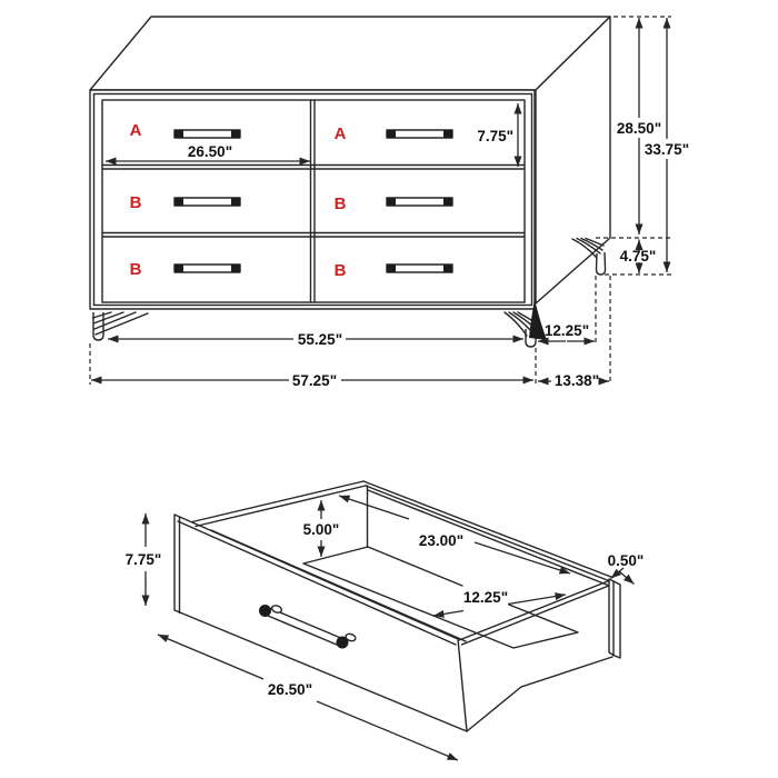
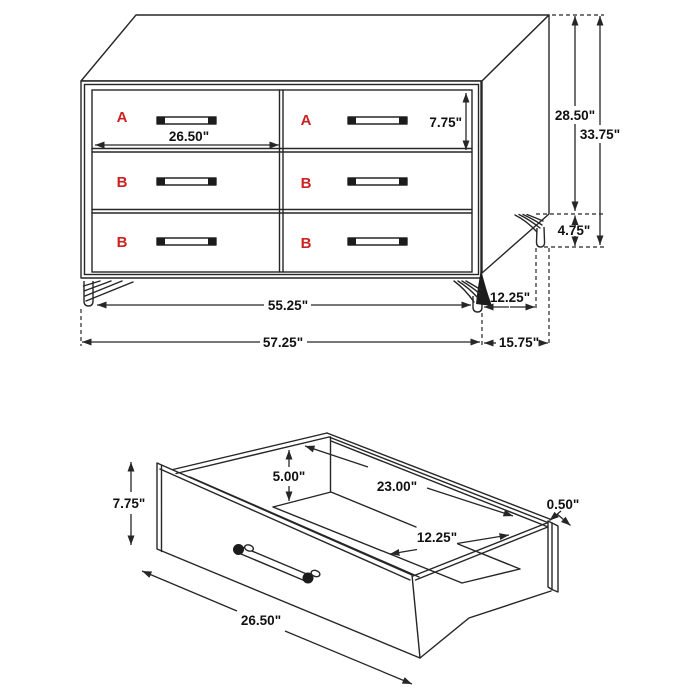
  A
  A
  B
  B
  B
  B
  26.50"
  7.75"
  28.50"
  33.75"
  4.75"
  55.25"
  57.25"
  12.25"
- 13.38"
+ 15.75"
  7.75"
  5.00"
  23.00"
  12.25"
  0.50"
  26.50"
